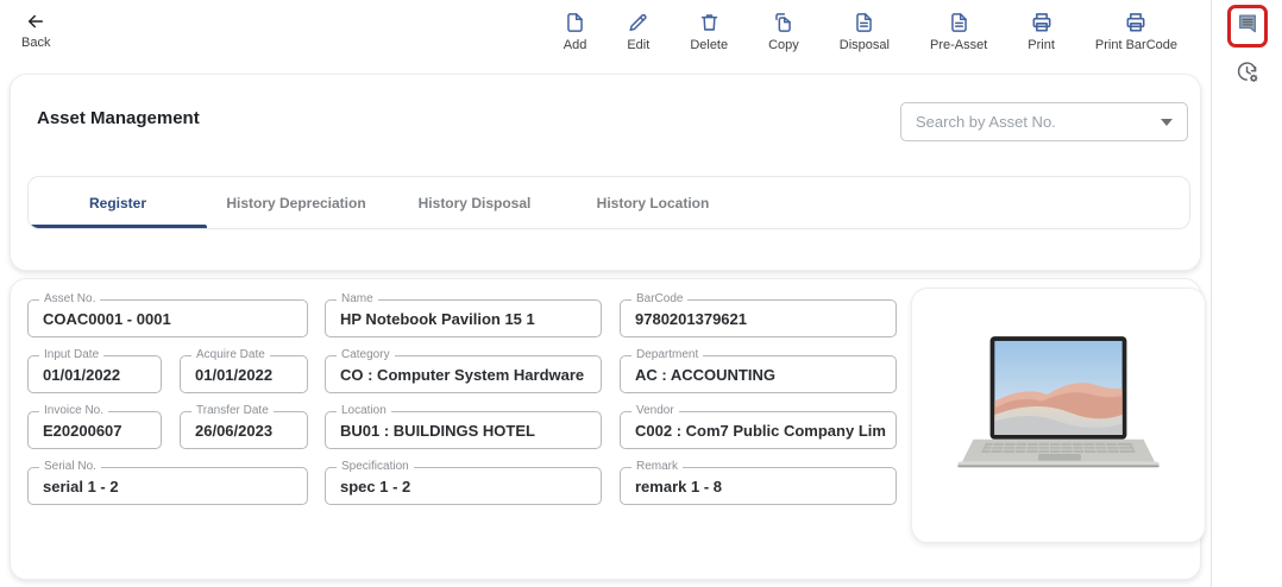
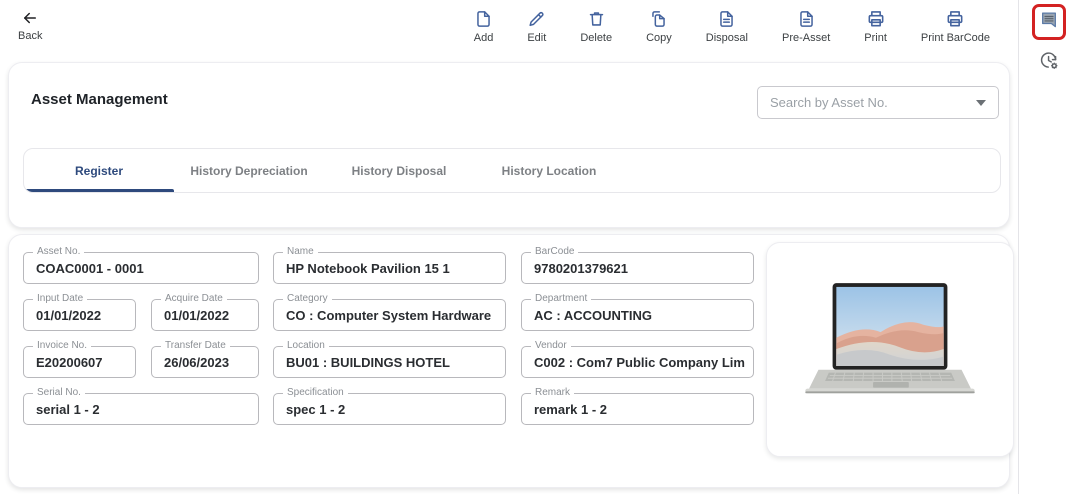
  Back
  Add
  Edit
  Delete
  Copy
  Disposal
  Pre-Asset
  Print
  Print BarCode
  Asset Management
  Search by Asset No.
  Register
  History Depreciation
  History Disposal
  History Location
  Asset No.
  COAC0001 - 0001
  Name
  HP Notebook Pavilion 15 1
  BarCode
  9780201379621
  Input Date
  01/01/2022
  Acquire Date
  01/01/2022
  Category
  CO : Computer System Hardware
  Department
  AC : ACCOUNTING
  Invoice No.
  E20200607
  Transfer Date
  26/06/2023
  Location
  BU01 : BUILDINGS HOTEL
  Vendor
  C002 : Com7 Public Company Lim
  Serial No.
  serial 1 - 2
  Specification
  spec 1 - 2
  Remark
- remark 1 - 8
+ remark 1 - 2
